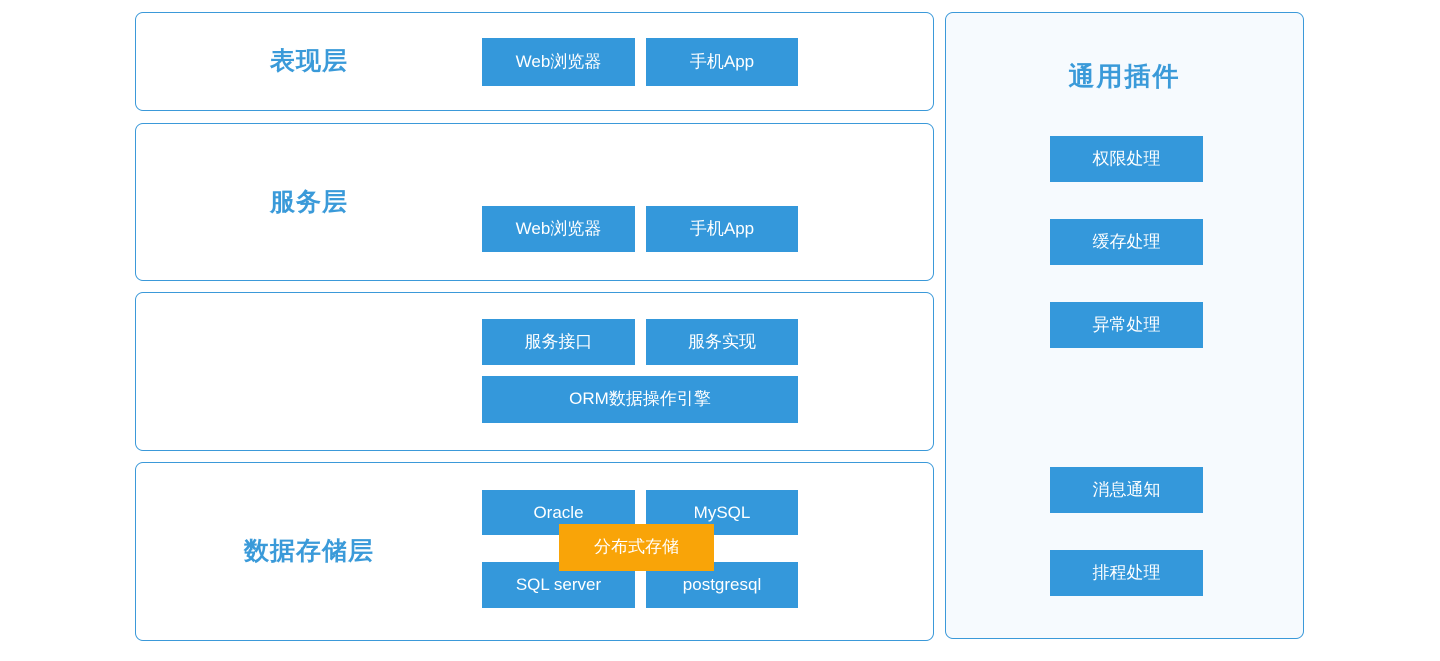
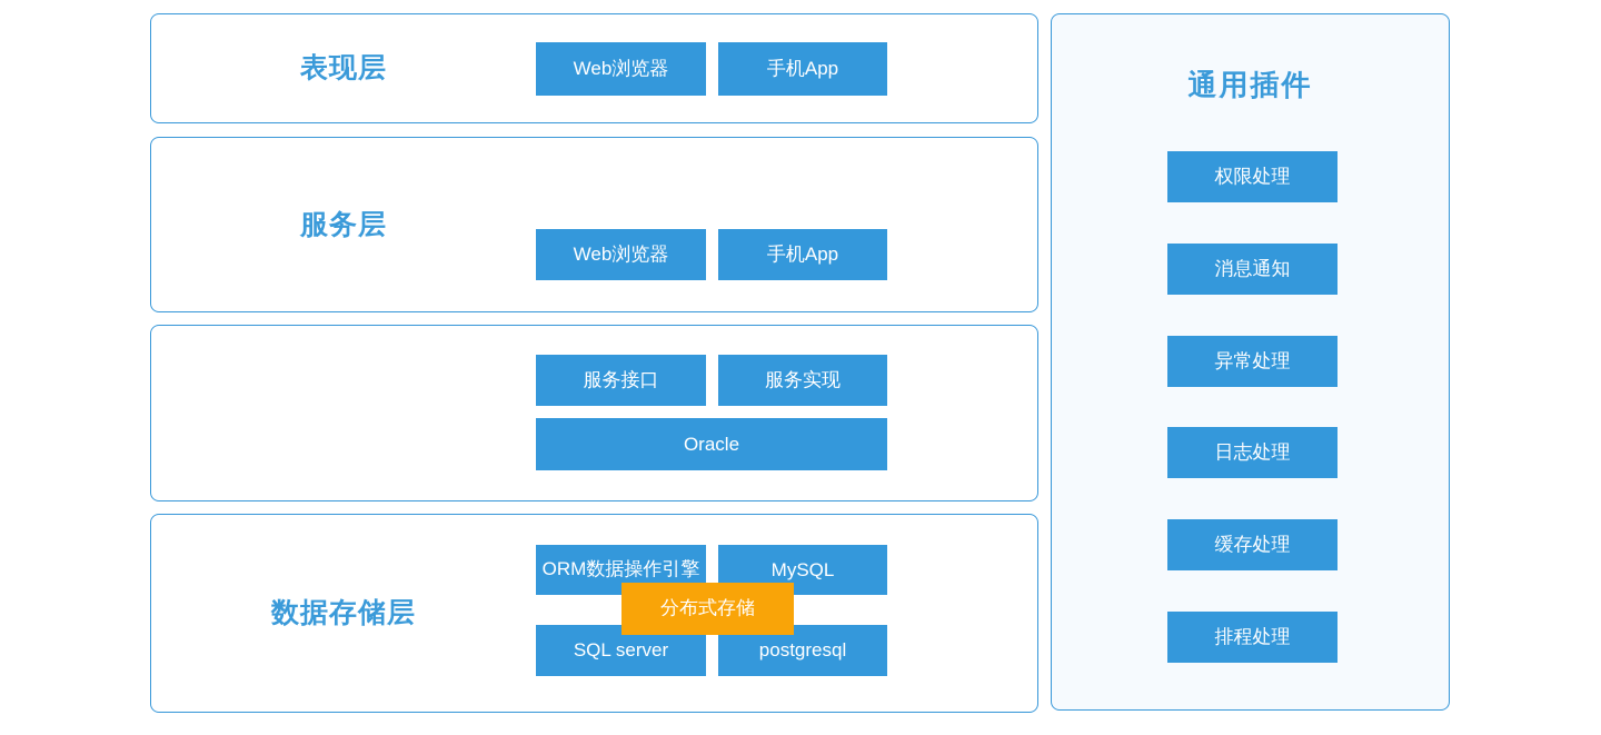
  表现层
  Web浏览器
  手机App
  服务层
  Web浏览器
  手机App
  服务接口
  服务实现
- ORM数据操作引擎
+ Oracle
  数据存储层
- Oracle
+ ORM数据操作引擎
  MySQL
  SQL server
  postgresql
  分布式存储
  通用插件
  权限处理
- 缓存处理
+ 消息通知
  异常处理
+ 日志处理
- 消息通知
+ 缓存处理
  排程处理
